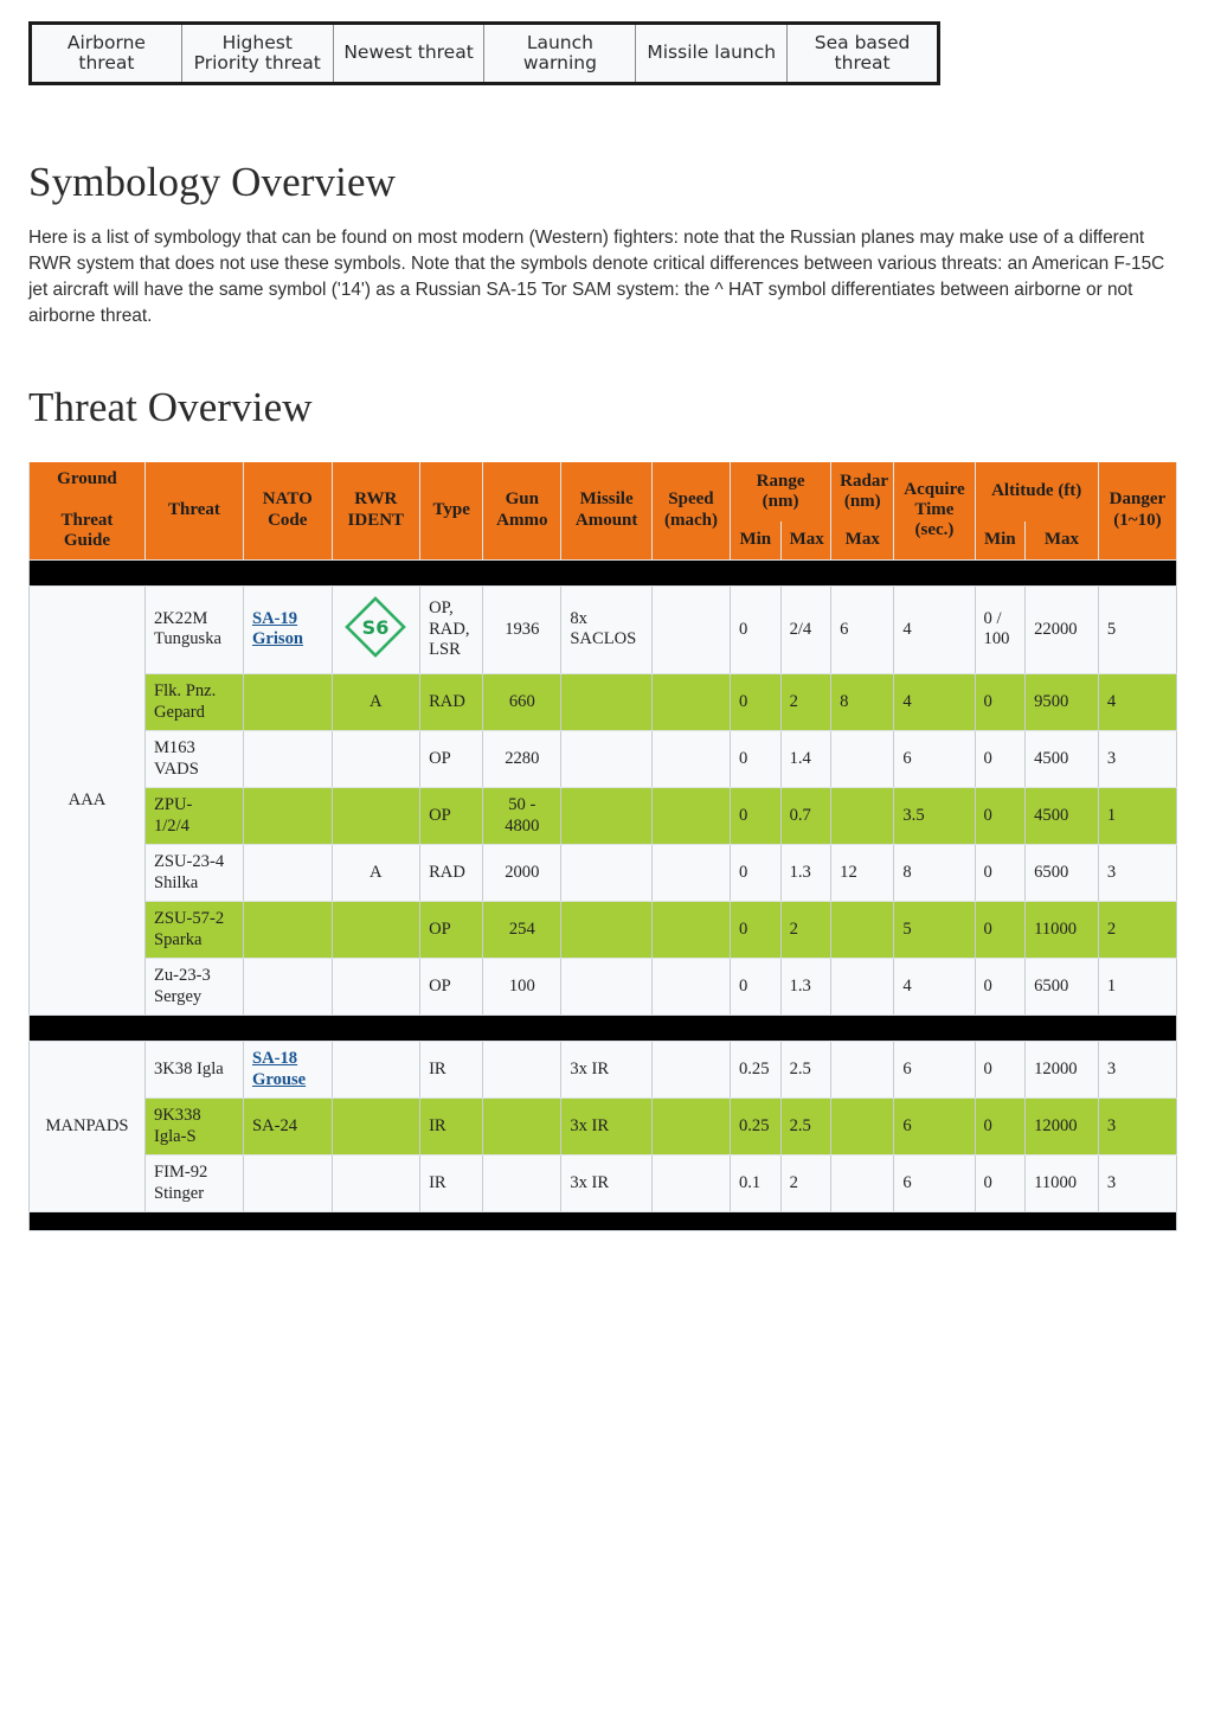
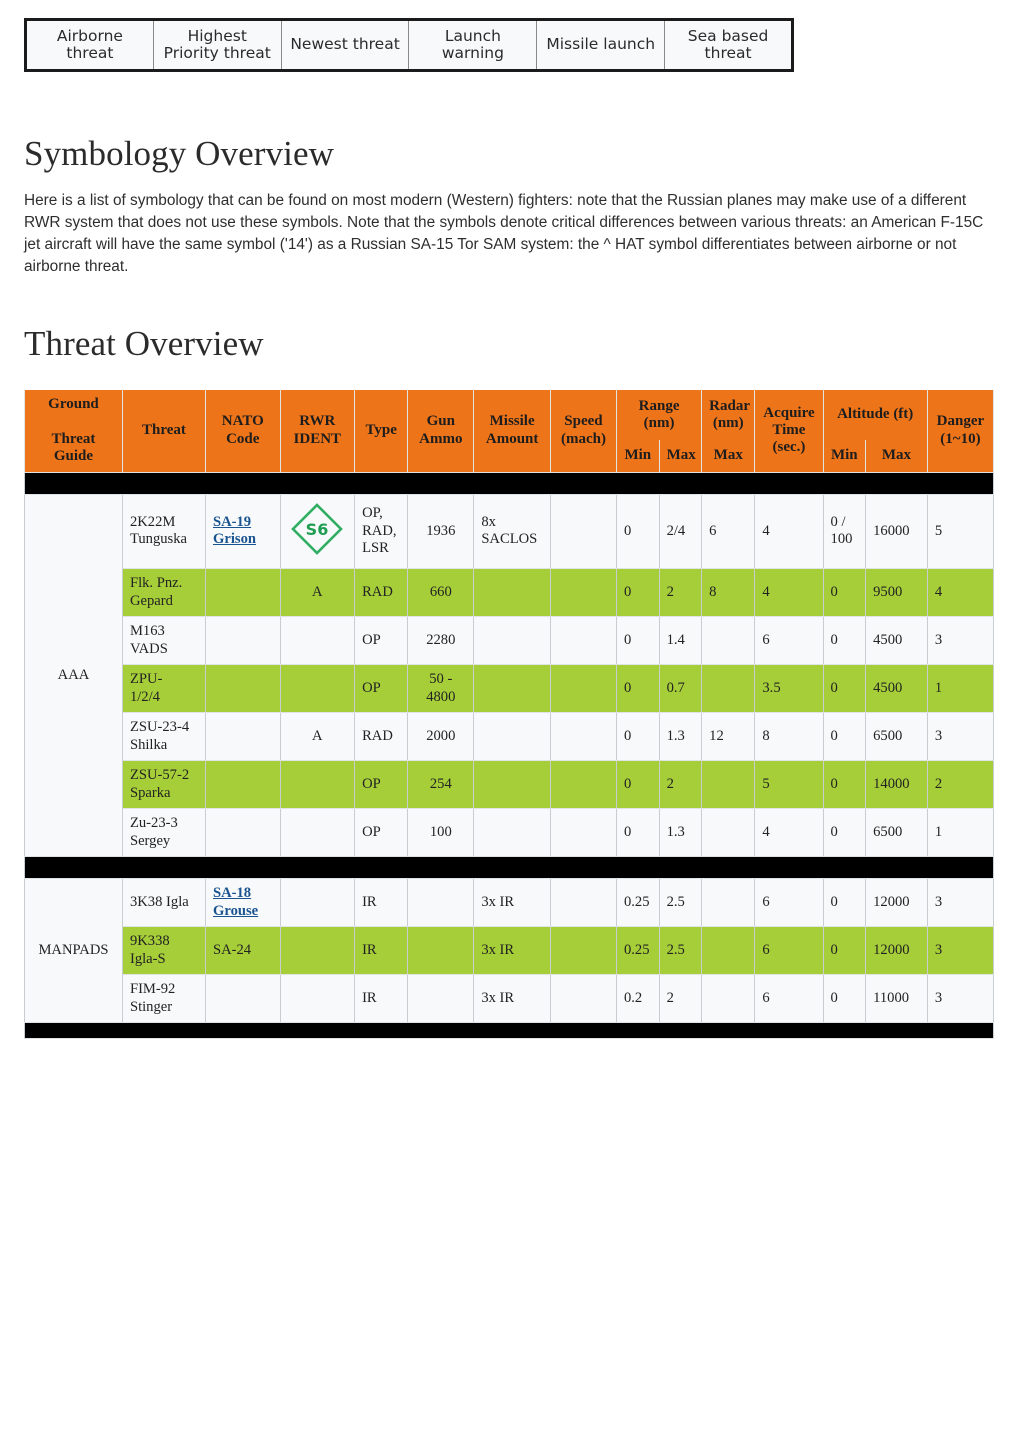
  Airbornethreat	HighestPriority threat	Newest threat	Launchwarning	Missile launch	Sea basedthreat
  Symbology Overview
  Here is a list of symbology that can be found on most modern (Western) fighters: note that the Russian planes may make use of a different RWR system that does not use these symbols. Note that the symbols denote critical differences between various threats: an American F-15C jet aircraft will have the same symbol ('14') as a Russian SA-15 Tor SAM system: the ^ HAT symbol differentiates between airborne or not airborne threat.
  Threat Overview
  GroundThreatGuide	Threat	NATOCode	RWRIDENT	Type	GunAmmo	MissileAmount	Speed(mach)	Range(nm)	Radar(nm)	AcquireTime(sec.)	Altitude (ft)	Danger(1~10)
  Min	Max	Max	Min	Max
- AAA	2K22MTunguska	SA-19Grison	S6	OP,RAD,LSR	1936	8xSACLOS		0	2/4	6	4	0 /100	22000	5
+ AAA	2K22MTunguska	SA-19Grison	S6	OP,RAD,LSR	1936	8xSACLOS		0	2/4	6	4	0 /100	16000	5
  Flk. Pnz.Gepard		A	RAD	660			0	2	8	4	0	9500	4
  M163VADS			OP	2280			0	1.4		6	0	4500	3
  ZPU-1/2/4			OP	50 -4800			0	0.7		3.5	0	4500	1
  ZSU-23-4Shilka		A	RAD	2000			0	1.3	12	8	0	6500	3
- ZSU-57-2Sparka			OP	254			0	2		5	0	11000	2
+ ZSU-57-2Sparka			OP	254			0	2		5	0	14000	2
  Zu-23-3Sergey			OP	100			0	1.3		4	0	6500	1
  MANPADS	3K38 Igla	SA-18Grouse		IR		3x IR		0.25	2.5		6	0	12000	3
  9K338Igla-S	SA-24		IR		3x IR		0.25	2.5		6	0	12000	3
- FIM-92Stinger			IR		3x IR		0.1	2		6	0	11000	3
+ FIM-92Stinger			IR		3x IR		0.2	2		6	0	11000	3
